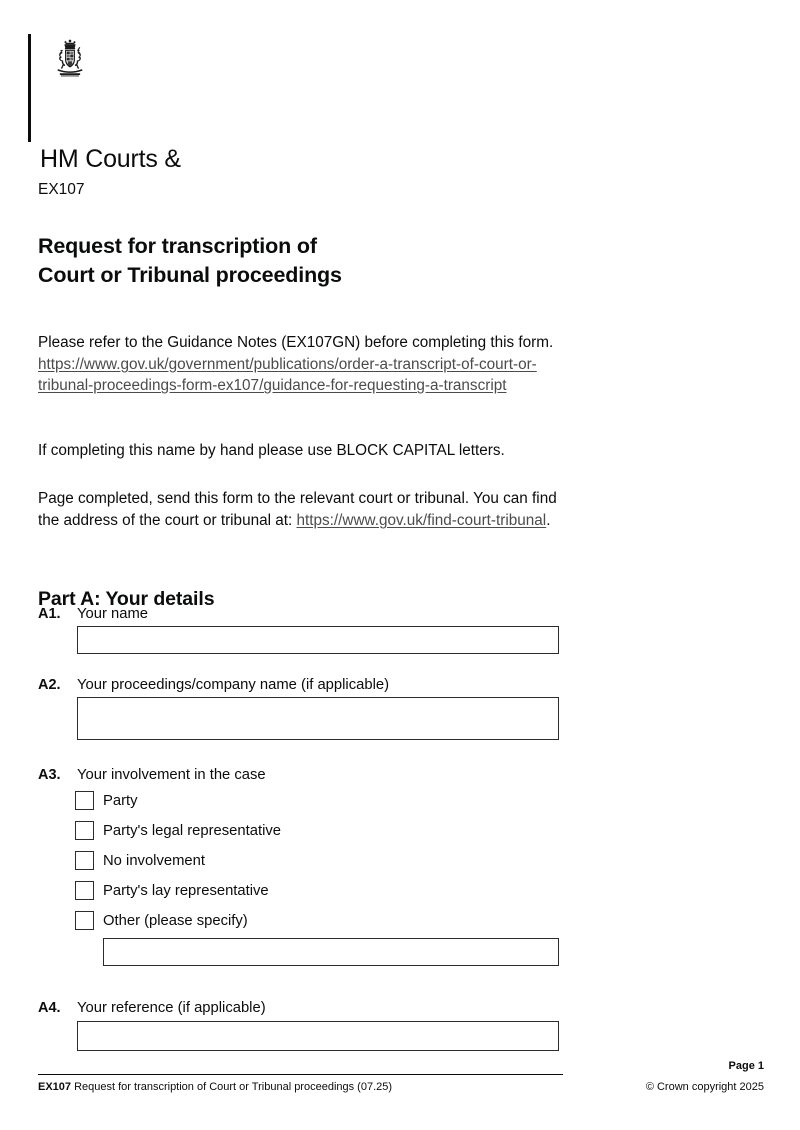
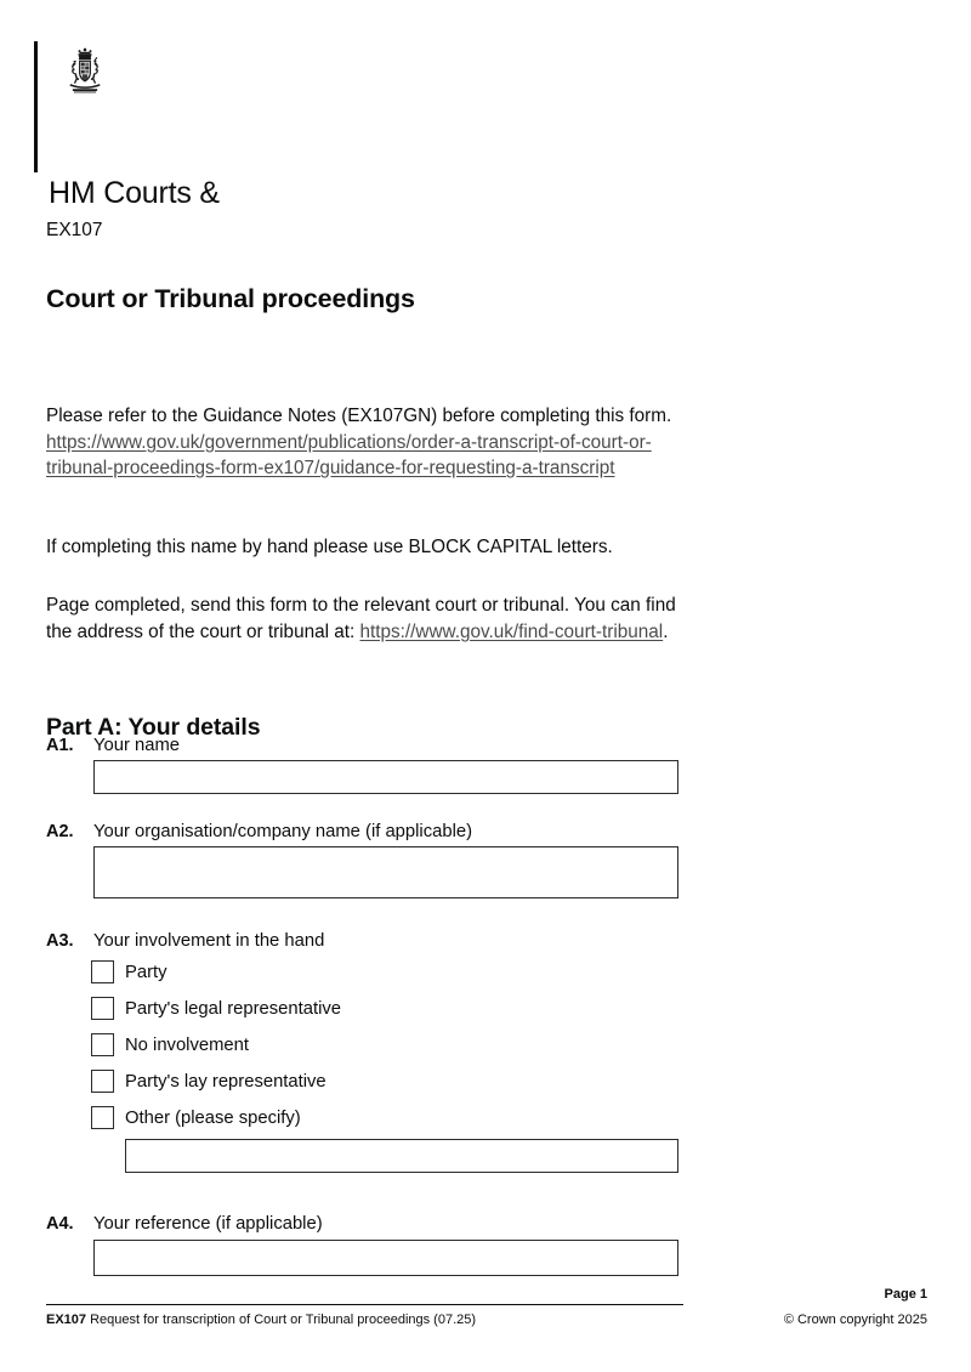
  HM Courts &
  EX107
- Request for transcription of
  Court or Tribunal proceedings
  Please refer to the Guidance Notes (EX107GN) before completing this form. https://www.gov.uk/government/publications/order-a-transcript-of-court-or-tribunal-proceedings-form-ex107/guidance-for-requesting-a-transcript
  If completing this name by hand please use BLOCK CAPITAL letters.
  Page completed, send this form to the relevant court or tribunal. You can find the address of the court or tribunal at: https://www.gov.uk/find-court-tribunal.
  Part A: Your details
  A1.
  Your name
  A2.
- Your proceedings/company name (if applicable)
+ Your organisation/company name (if applicable)
  A3.
- Your involvement in the case
+ Your involvement in the hand
  Party
  Party's legal representative
  No involvement
  Party's lay representative
  Other (please specify)
  A4.
  Your reference (if applicable)
  Page 1
  EX107 Request for transcription of Court or Tribunal proceedings (07.25)
  © Crown copyright 2025
